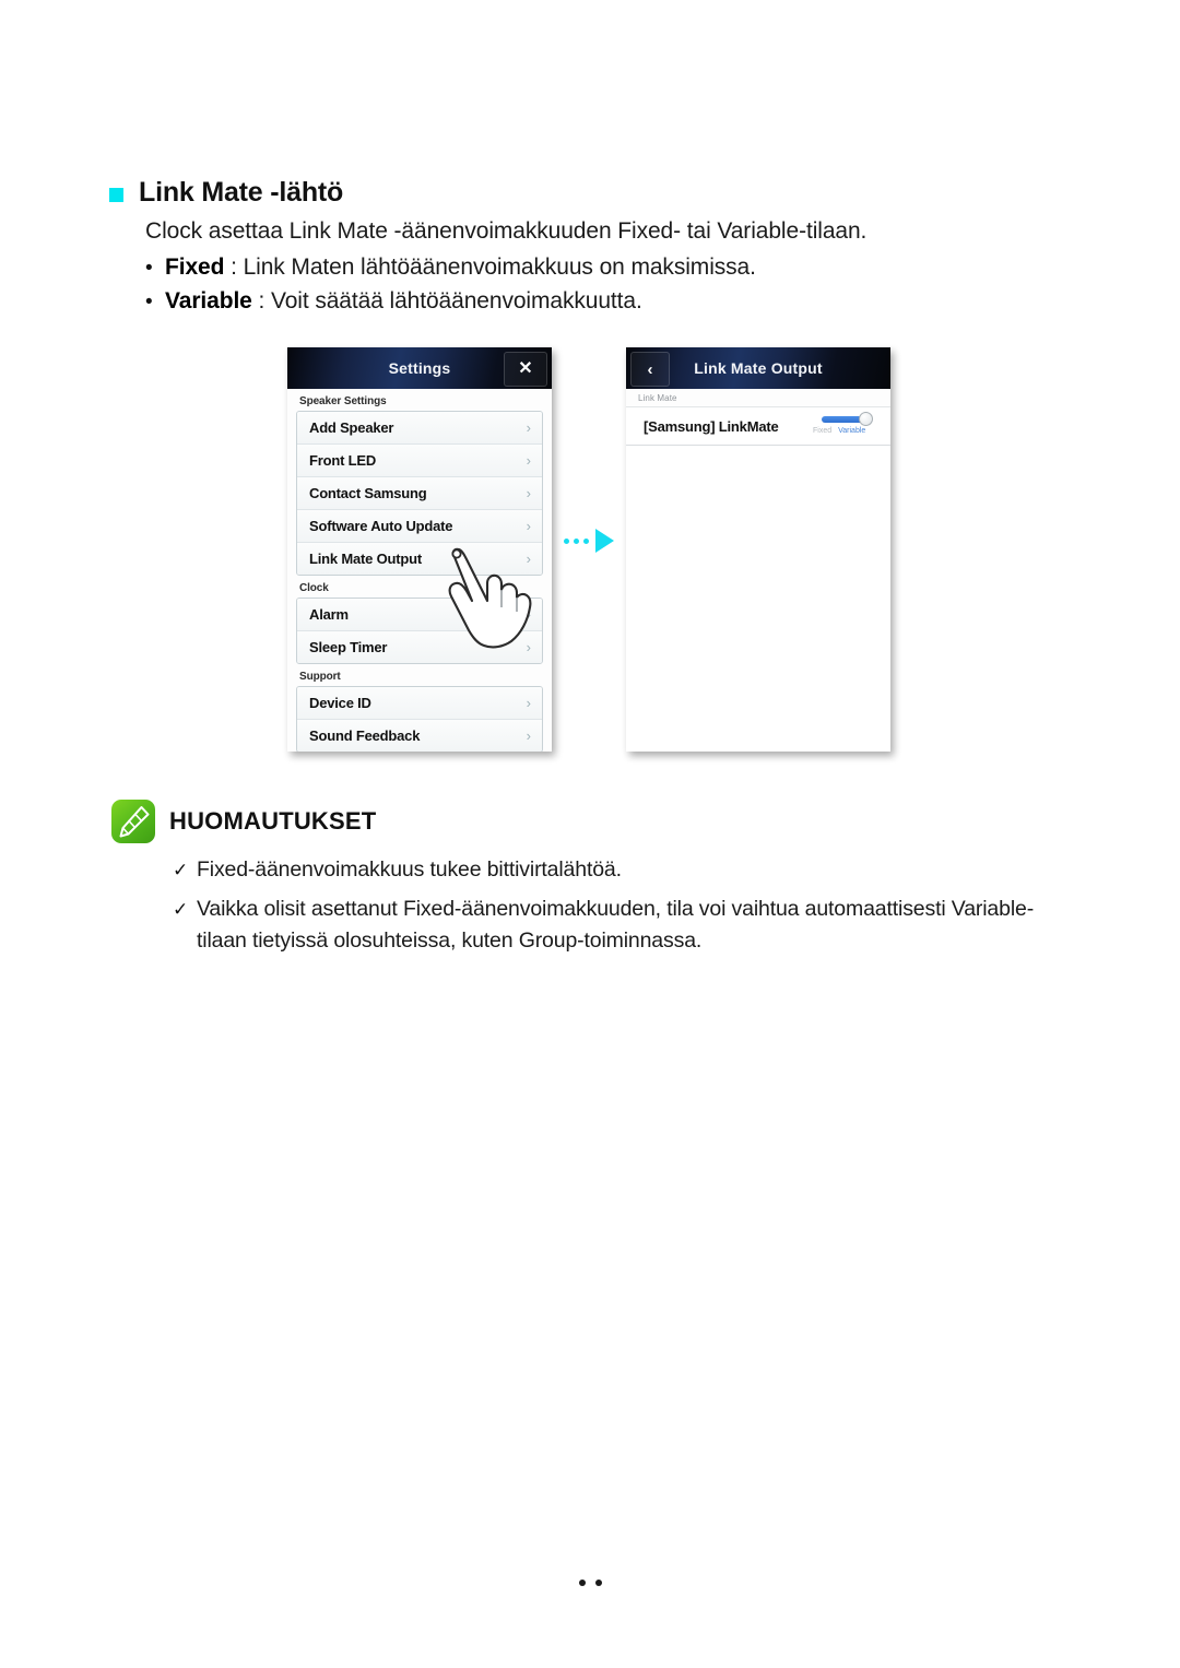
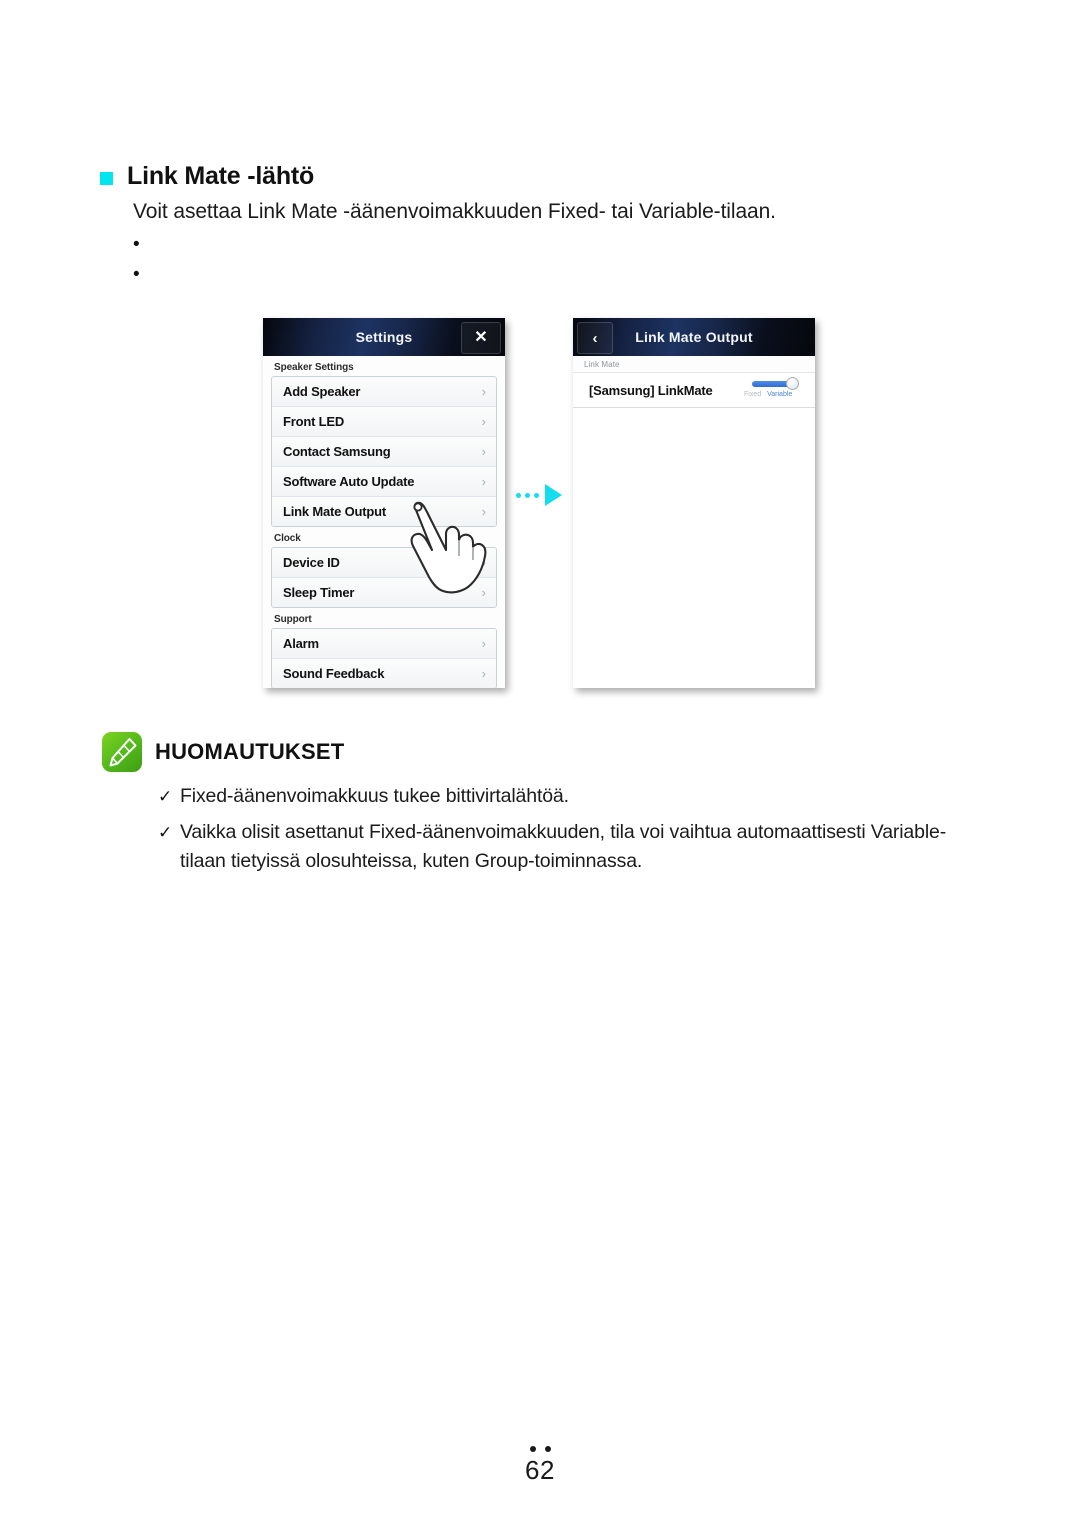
  Link Mate -lähtö
- Clock asettaa Link Mate -äänenvoimakkuuden Fixed- tai Variable-tilaan.
+ Voit asettaa Link Mate -äänenvoimakkuuden Fixed- tai Variable-tilaan.
  •
- Fixed : Link Maten lähtöäänenvoimakkuus on maksimissa.
  •
- Variable : Voit säätää lähtöäänenvoimakkuutta.
  Settings
  ✕
  Speaker Settings
  Add Speaker
  ›
  Front LED
  ›
  Contact Samsung
  ›
  Software Auto Update
  ›
  Link Mate Output
  ›
  Clock
- Alarm
+ Device ID
  Sleep Timer
  ›
  Support
- Device ID
+ Alarm
  ›
  Sound Feedback
  ›
  ‹
  Link Mate Output
  Link Mate
  [Samsung] LinkMate
  HUOMAUTUKSET
  ✓
  Fixed-äänenvoimakkuus tukee bittivirtalähtöä.
  ✓
  Vaikka olisit asettanut Fixed-äänenvoimakkuuden, tila voi vaihtua automaattisesti Variable-tilaan tietyissä olosuhteissa, kuten Group-toiminnassa.
+ 62
